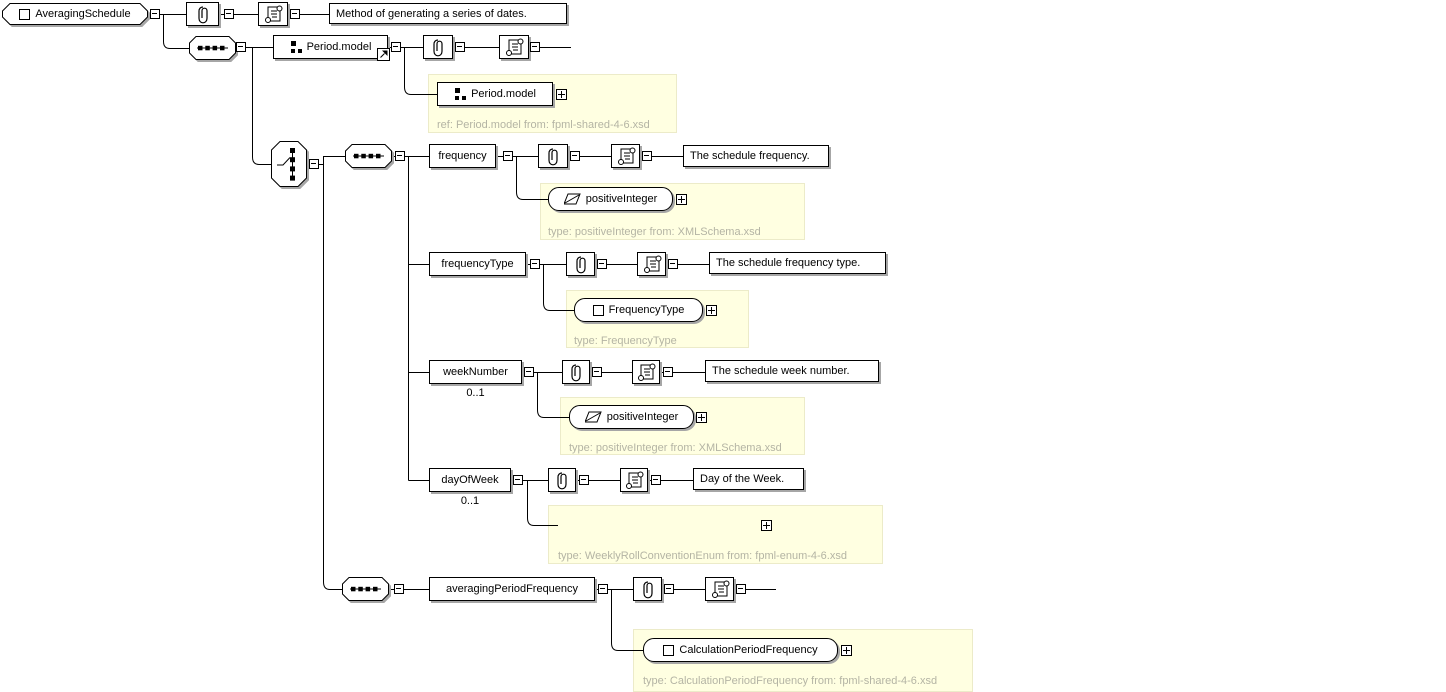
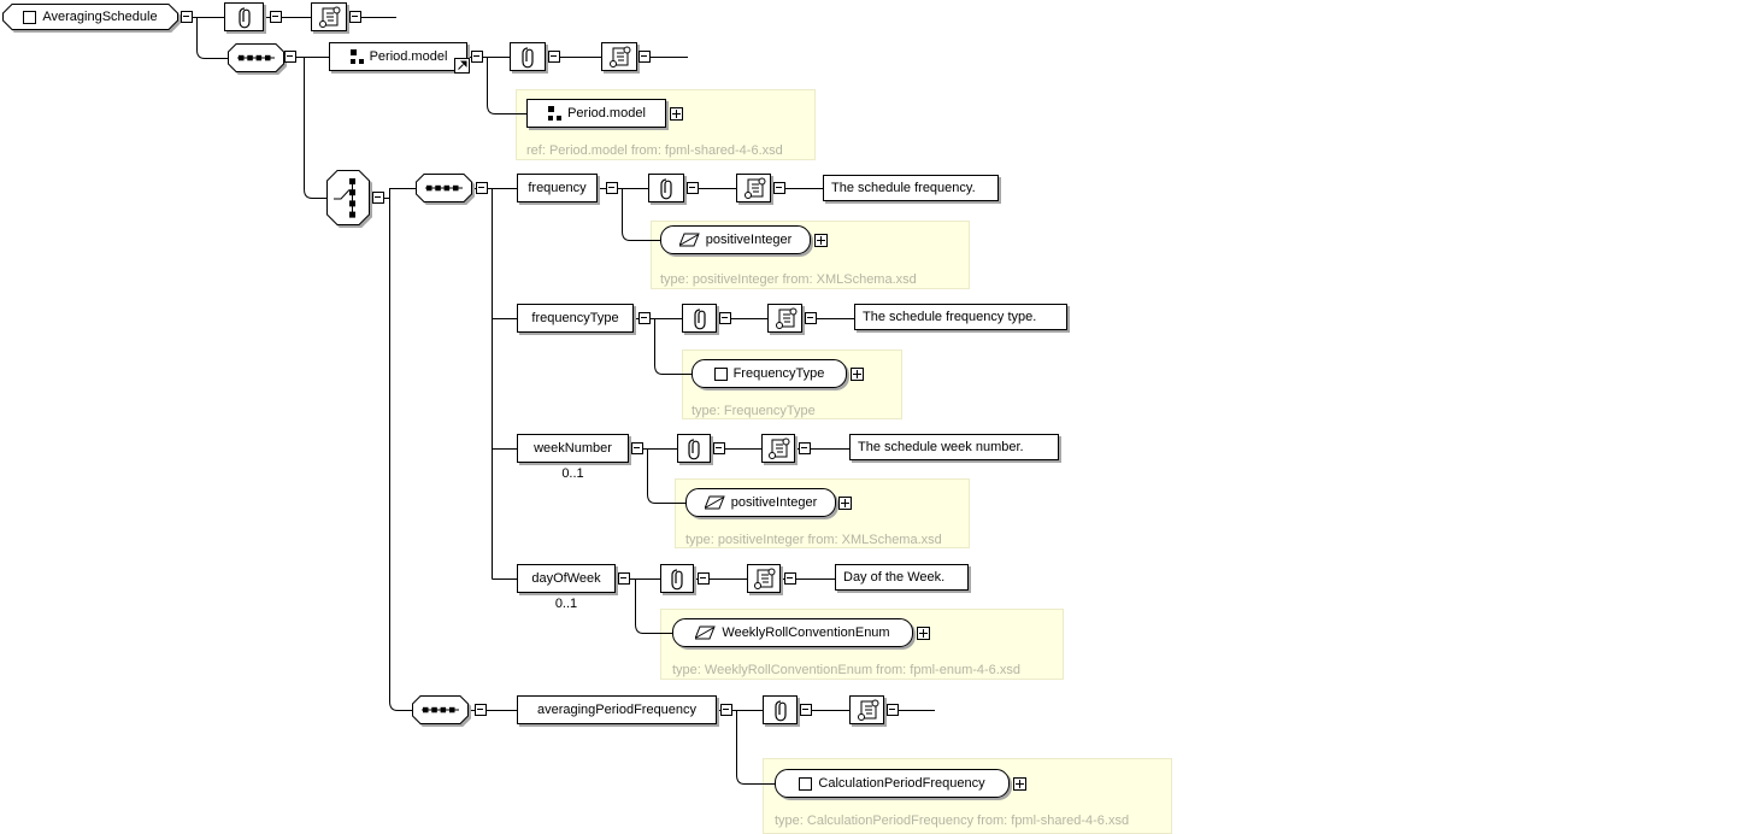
  AveragingSchedule
- Method of generating a series of dates.
  Period.model
  Period.model
  ref: Period.model from: fpml-shared-4-6.xsd
  frequency
  The schedule frequency.
  positiveInteger
  type: positiveInteger from: XMLSchema.xsd
  frequencyType
  The schedule frequency type.
  FrequencyType
  type: FrequencyType
  weekNumber
  0..1
  The schedule week number.
  positiveInteger
  type: positiveInteger from: XMLSchema.xsd
  dayOfWeek
  0..1
  Day of the Week.
+ WeeklyRollConventionEnum
  type: WeeklyRollConventionEnum from: fpml-enum-4-6.xsd
  averagingPeriodFrequency
  CalculationPeriodFrequency
  type: CalculationPeriodFrequency from: fpml-shared-4-6.xsd
